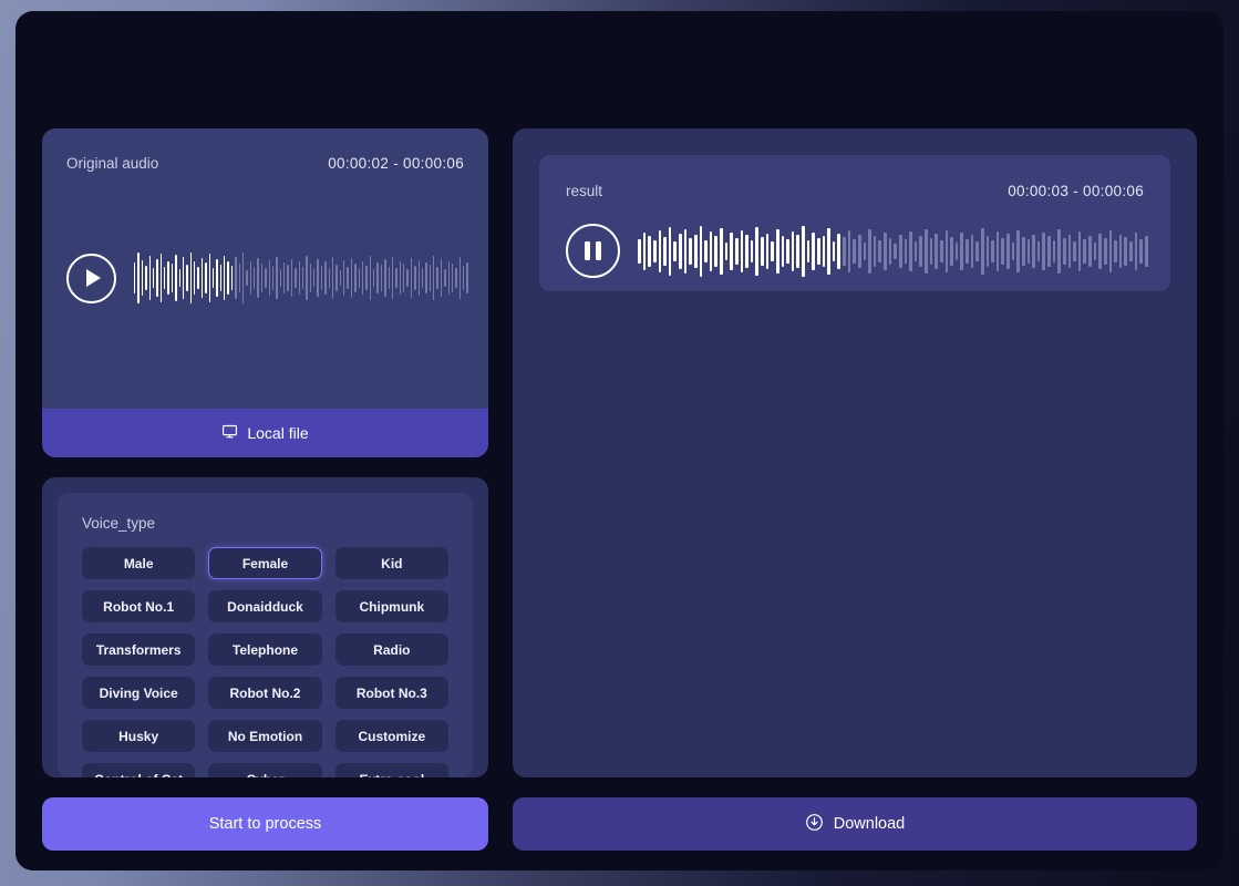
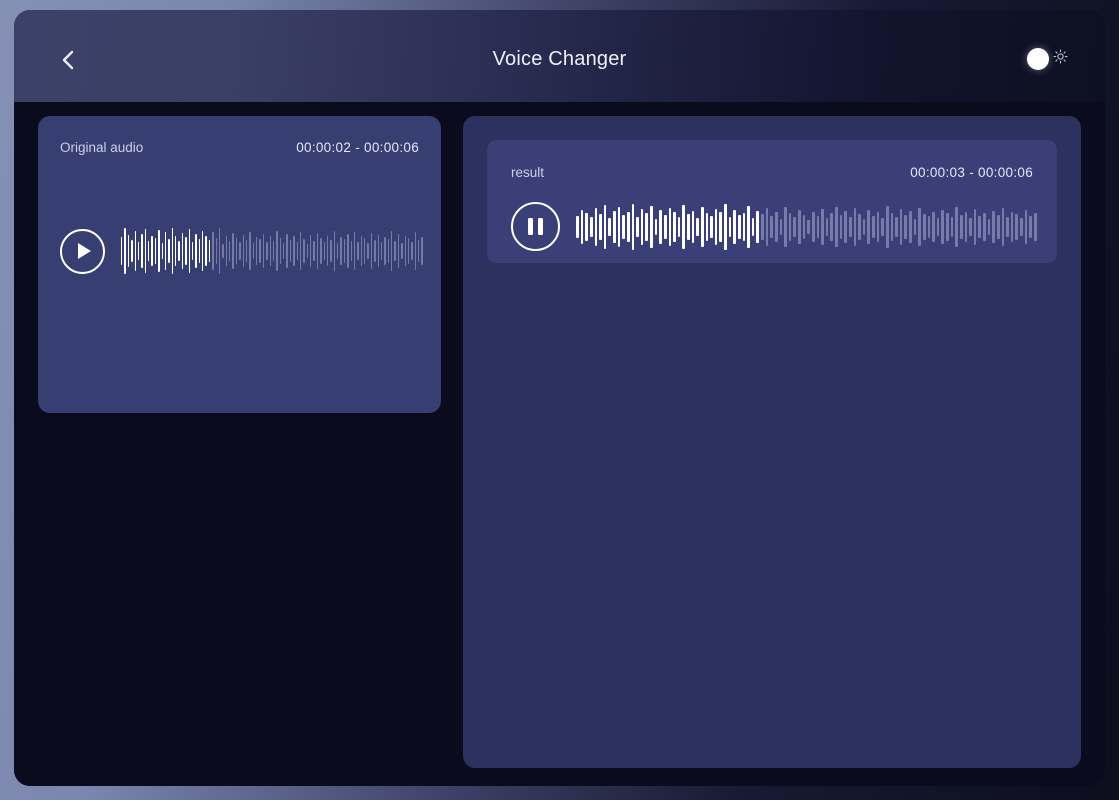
+ Voice Changer
  Original audio
  00:00:02 - 00:00:06
- Local file
- Voice_type
- Male
- Female
- Kid
- Robot No.1
- Donaidduck
- Chipmunk
- Transformers
- Telephone
- Radio
- Diving Voice
- Robot No.2
- Robot No.3
- Husky
- No Emotion
- Customize
- Start to process
  result
  00:00:03 - 00:00:06
- Download
